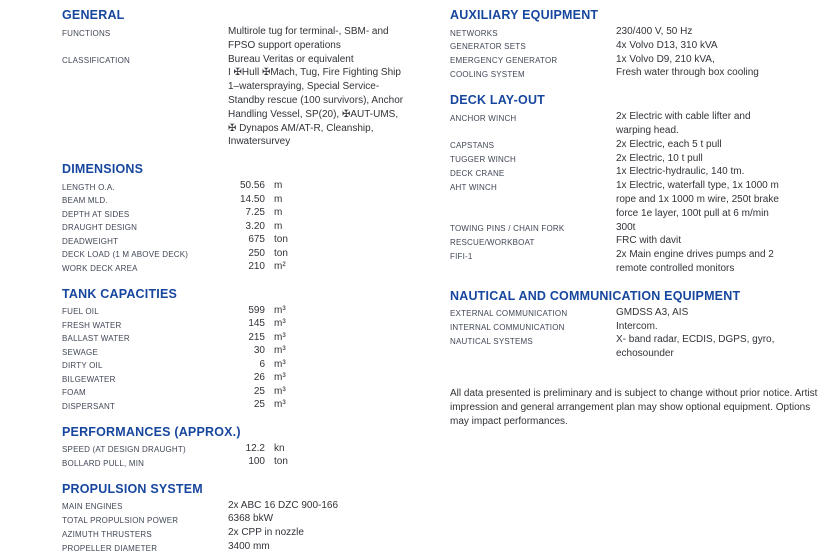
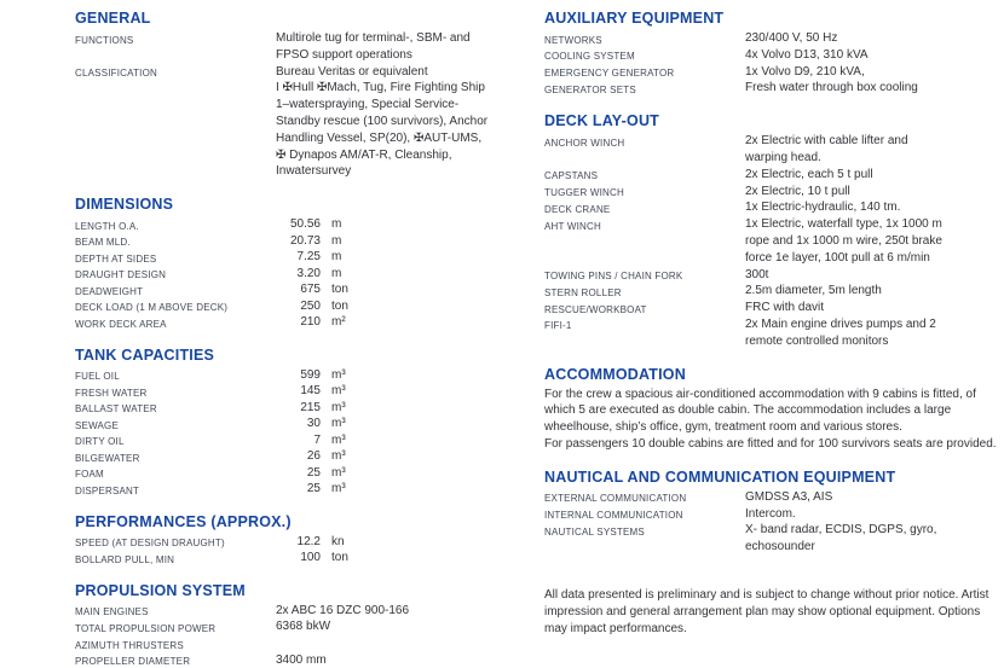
  GENERAL
  FUNCTIONS
  Multirole tug for terminal-, SBM- and
  FPSO support operations
  CLASSIFICATION
  Bureau Veritas or equivalent
  I ✠Hull ✠Mach, Tug, Fire Fighting Ship
  1–waterspraying, Special Service-
  Standby rescue (100 survivors), Anchor
  Handling Vessel, SP(20), ✠AUT-UMS,
  ✠ Dynapos AM/AT-R, Cleanship,
  Inwatersurvey
  DIMENSIONS
  LENGTH O.A.
  50.56
  m
  BEAM MLD.
- 14.50
+ 20.73
  m
  DEPTH AT SIDES
  7.25
  m
  DRAUGHT DESIGN
  3.20
  m
  DEADWEIGHT
  675
  ton
  DECK LOAD (1 M ABOVE DECK)
  250
  ton
  WORK DECK AREA
  210
  m²
  TANK CAPACITIES
  FUEL OIL
  599
  m³
  FRESH WATER
  145
  m³
  BALLAST WATER
  215
  m³
  SEWAGE
  30
  m³
  DIRTY OIL
- 6
+ 7
  m³
  BILGEWATER
  26
  m³
  FOAM
  25
  m³
  DISPERSANT
  25
  m³
  PERFORMANCES (APPROX.)
  SPEED (AT DESIGN DRAUGHT)
  12.2
  kn
  BOLLARD PULL, MIN
  100
  ton
  PROPULSION SYSTEM
  MAIN ENGINES
  2x ABC 16 DZC 900-166
  TOTAL PROPULSION POWER
  6368 bkW
  AZIMUTH THRUSTERS
- 2x CPP in nozzle
  PROPELLER DIAMETER
  3400 mm
  AUXILIARY EQUIPMENT
  NETWORKS
  230/400 V, 50 Hz
- GENERATOR SETS
+ COOLING SYSTEM
  4x Volvo D13, 310 kVA
  EMERGENCY GENERATOR
  1x Volvo D9, 210 kVA,
- COOLING SYSTEM
+ GENERATOR SETS
  Fresh water through box cooling
  DECK LAY-OUT
  ANCHOR WINCH
  2x Electric with cable lifter and
  warping head.
  CAPSTANS
  2x Electric, each 5 t pull
  TUGGER WINCH
  2x Electric, 10 t pull
  DECK CRANE
  1x Electric-hydraulic, 140 tm.
  AHT WINCH
  1x Electric, waterfall type, 1x 1000 m
  rope and 1x 1000 m wire, 250t brake
  force 1e layer, 100t pull at 6 m/min
  TOWING PINS / CHAIN FORK
  300t
+ STERN ROLLER
+ 2.5m diameter, 5m length
  RESCUE/WORKBOAT
  FRC with davit
  FIFI-1
  2x Main engine drives pumps and 2
  remote controlled monitors
+ ACCOMMODATION
+ For the crew a spacious air-conditioned accommodation with 9 cabins is fitted, of which 5 are executed as double cabin. The accommodation includes a large wheelhouse, ship’s office, gym, treatment room and various stores.
+ For passengers 10 double cabins are fitted and for 100 survivors seats are provided.
  NAUTICAL AND COMMUNICATION EQUIPMENT
  EXTERNAL COMMUNICATION
  GMDSS A3, AIS
  INTERNAL COMMUNICATION
  Intercom.
  NAUTICAL SYSTEMS
  X- band radar, ECDIS, DGPS, gyro,
  echosounder
  All data presented is preliminary and is subject to change without prior notice. Artist impression and general arrangement plan may show optional equipment. Options may impact performances.
